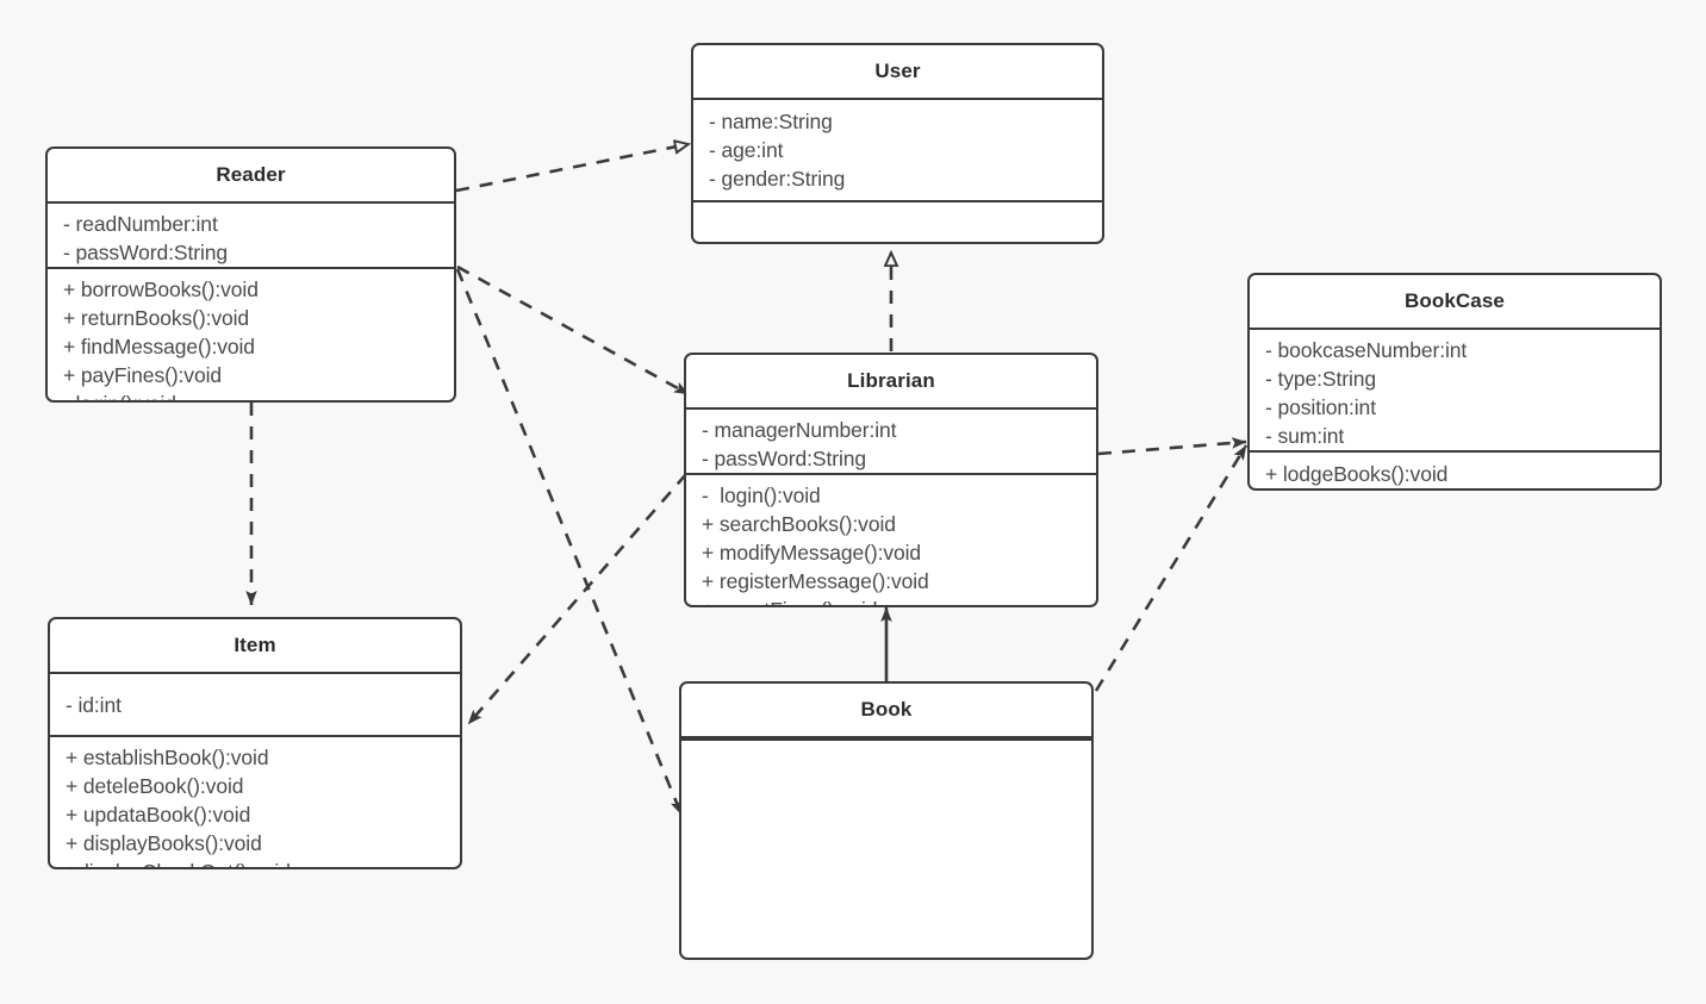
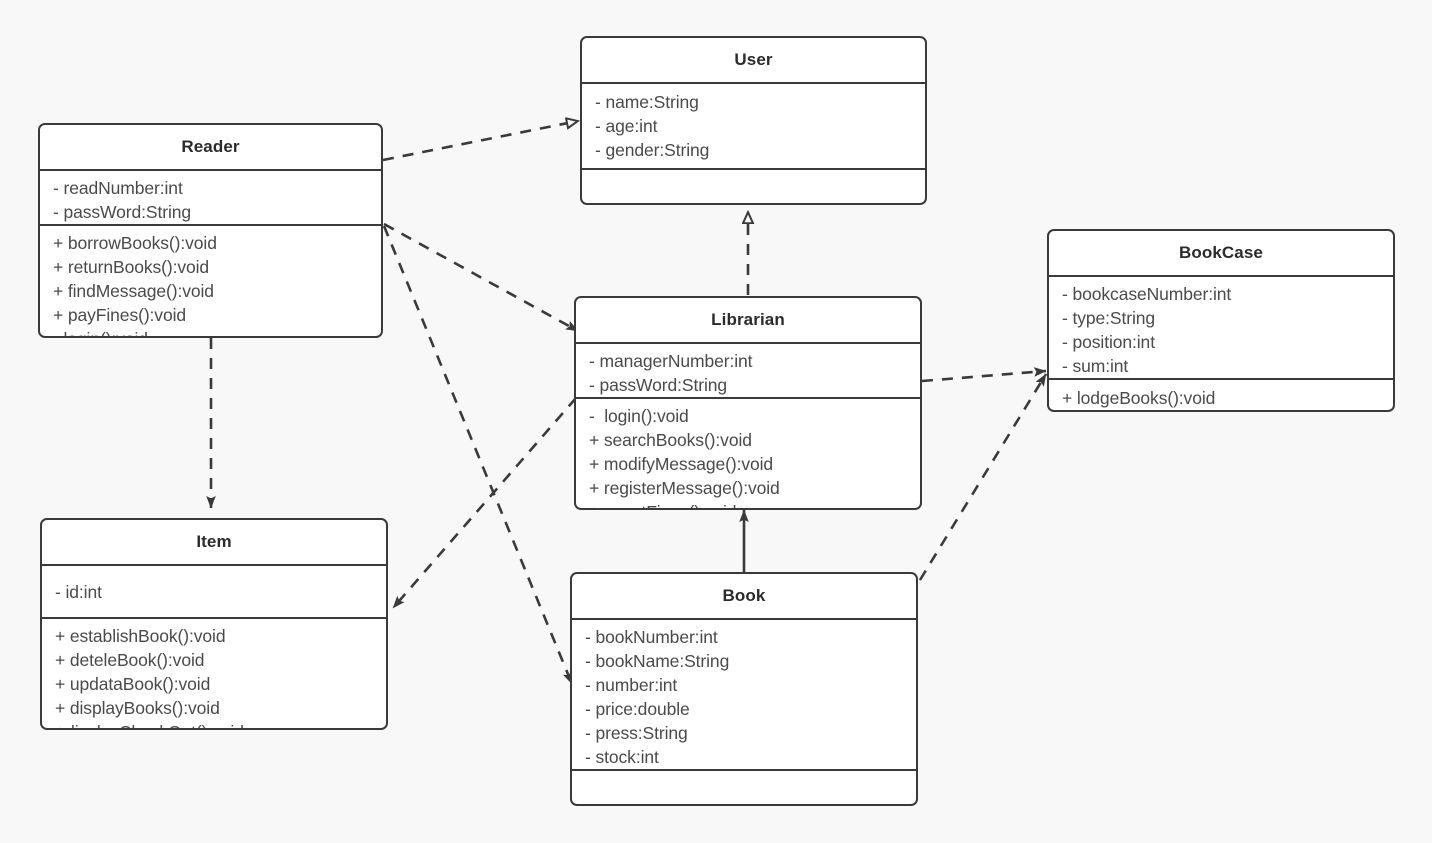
  User
  - name:String
  - age:int
  - gender:String
  Reader
  - readNumber:int
  - passWord:String
  + borrowBooks():void
  + returnBooks():void
  + findMessage():void
  + payFines():void
  Librarian
  - managerNumber:int
  - passWord:String
  - login():void
  + searchBooks():void
  + modifyMessage():void
  + registerMessage():void
  BookCase
  - bookcaseNumber:int
  - type:String
  - position:int
  - sum:int
  + lodgeBooks():void
  Item
  - id:int
  + establishBook():void
  + deteleBook():void
  + updataBook():void
  + displayBooks():void
  Book
+ - bookNumber:int
+ - bookName:String
+ - number:int
+ - price:double
+ - press:String
+ - stock:int
